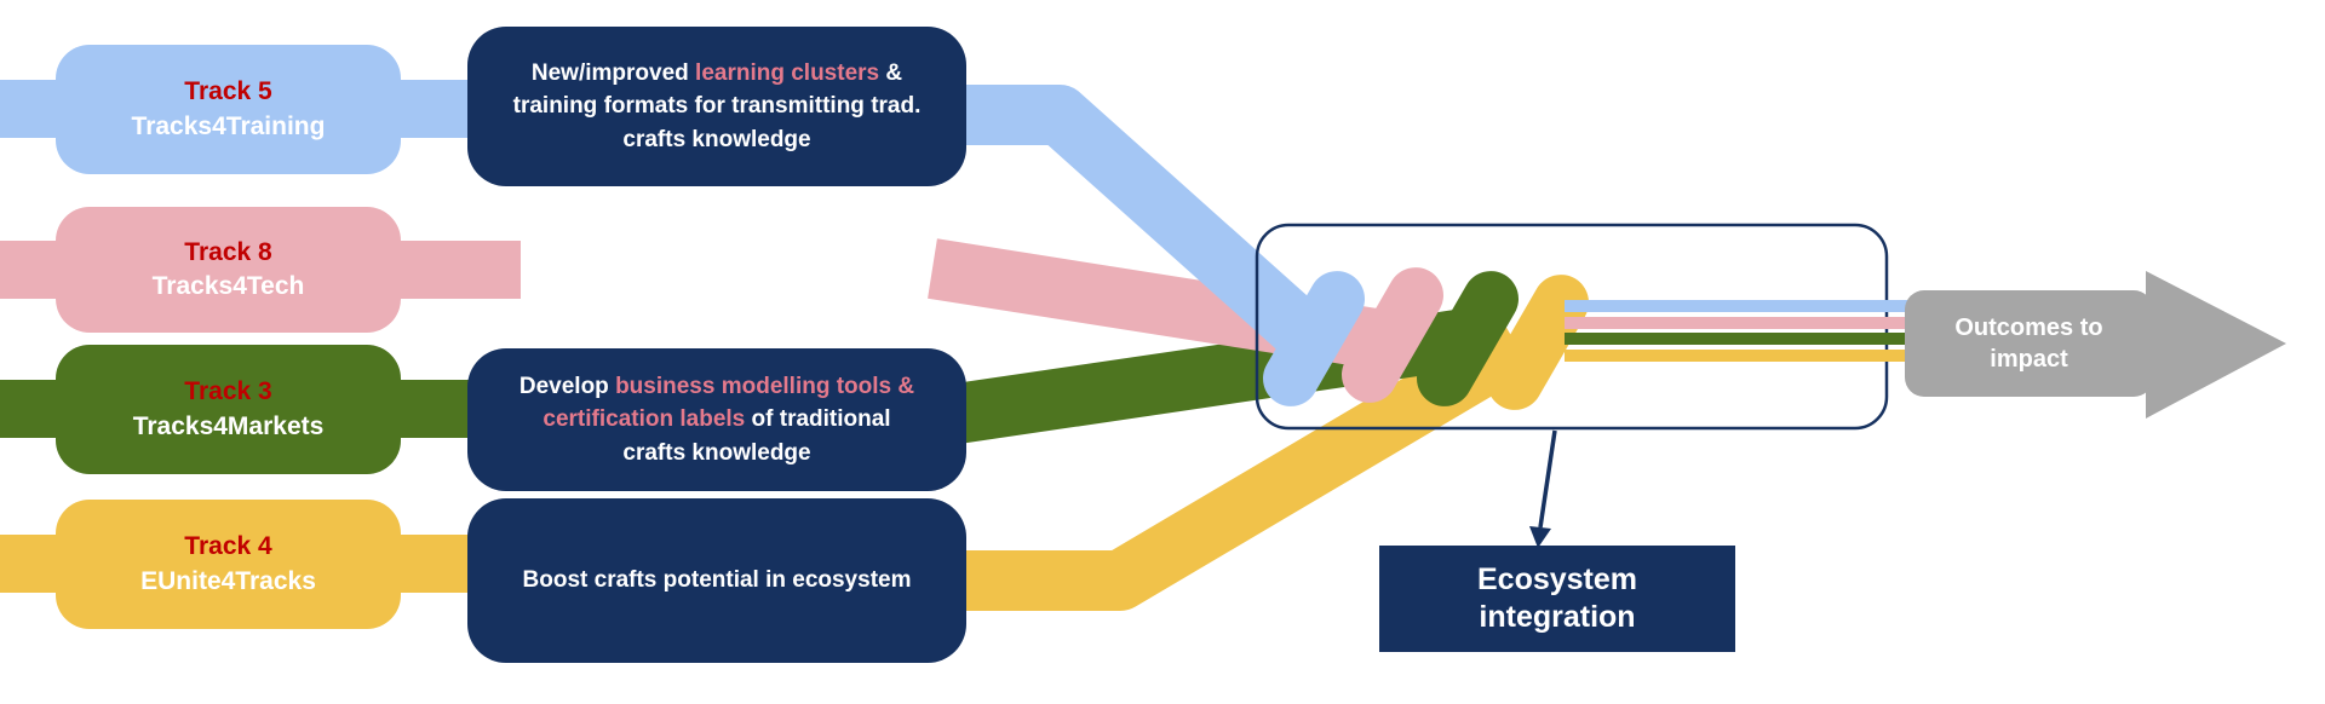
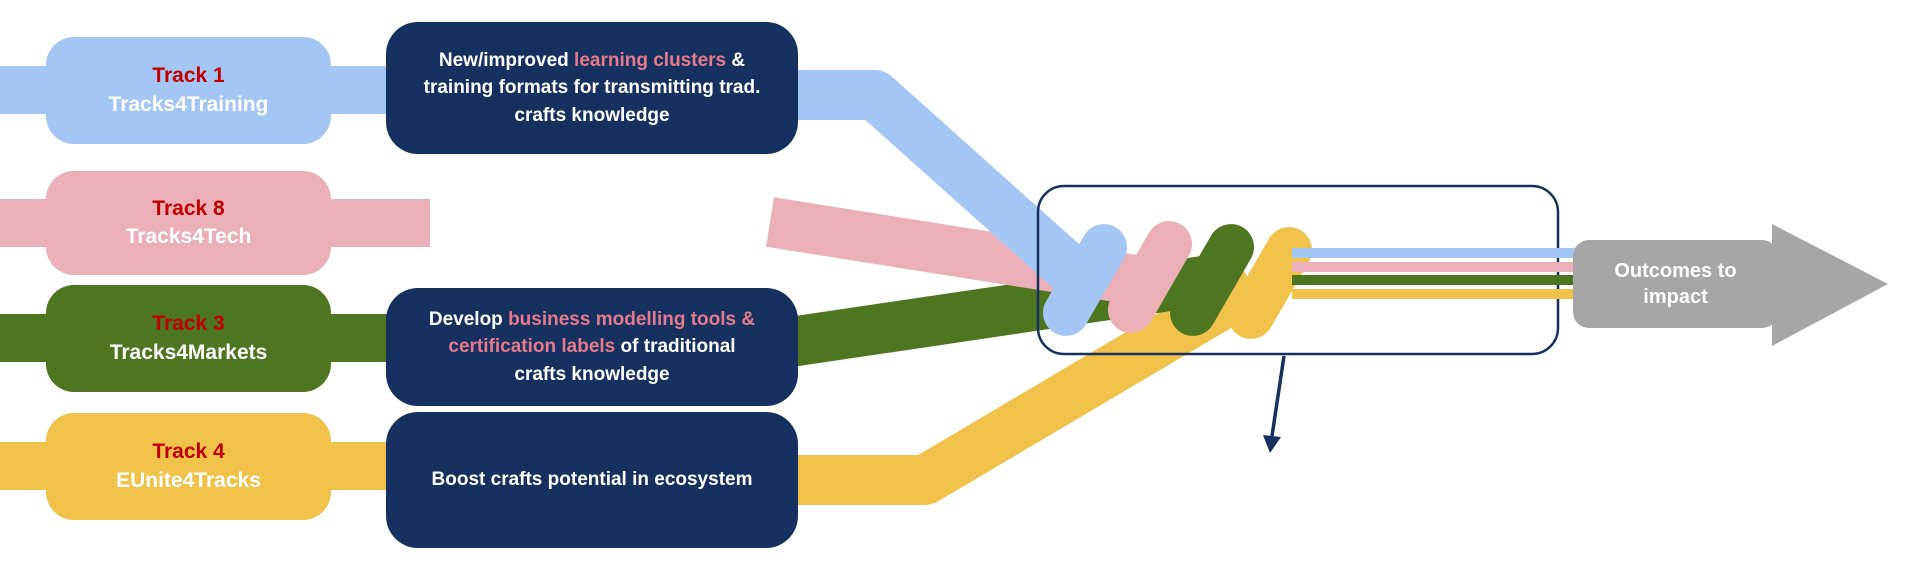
- Track 5
+ Track 1
  Tracks4Training
  Track 8
  Tracks4Tech
  Track 3
  Tracks4Markets
  Track 4
  EUnite4Tracks
  New/improved learning clusters & training formats for transmitting trad. crafts knowledge
  Develop business modelling tools & certification labels of traditional crafts knowledge
  Boost crafts potential in ecosystem
  Outcomes to impact
- Ecosystem integration
